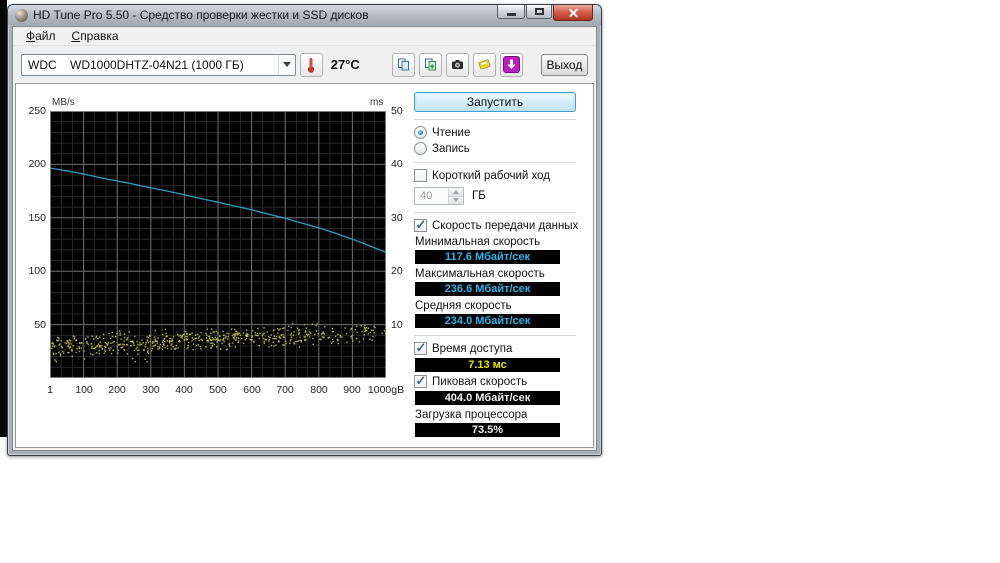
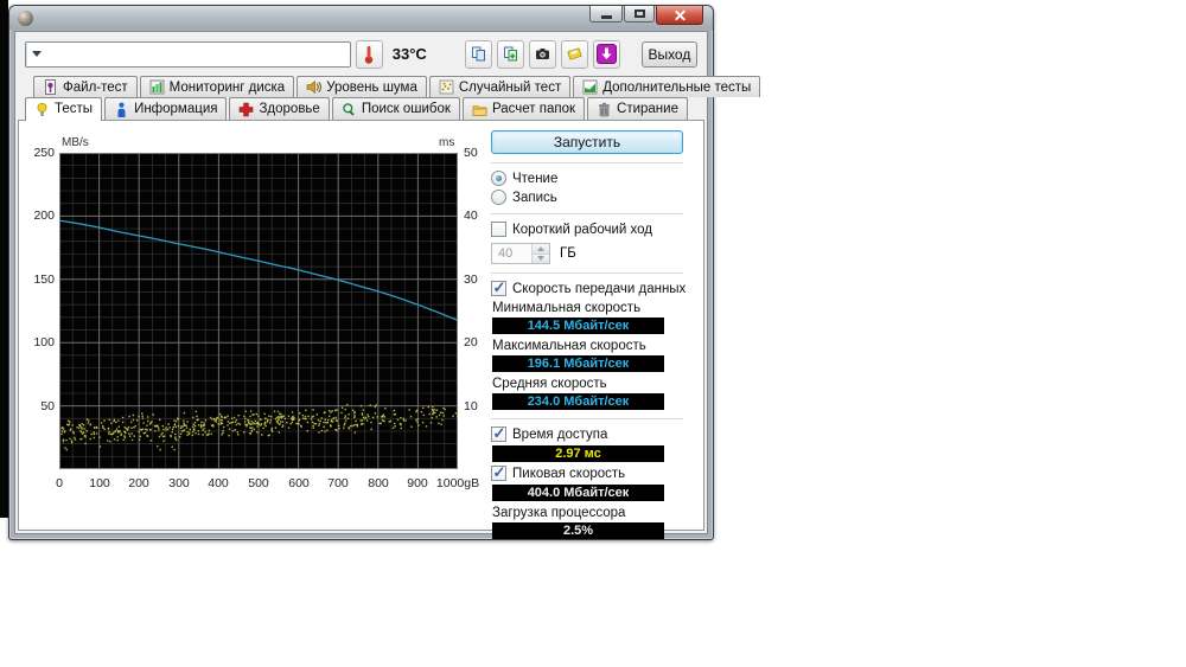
- HD Tune Pro 5.50 - Средство проверки жестки и SSD дисков
- Файл
- Справка
- WDC WD1000DHTZ-04N21 (1000 ГБ)
- 27°C
+ 33°C
  Выход
+ Файл-тест
+ Мониторинг диска
+ Уровень шума
+ Случайный тест
+ Дополнительные тесты
+ Тесты
+ Информация
+ Здоровье
+ Поиск ошибок
+ Расчет папок
+ Стирание
  MB/s
  ms
  250
  200
  150
  100
  50
  50
  40
  30
  20
  10
- 1
+ 0
  100
  200
  300
  400
  500
  600
  700
  800
  900
  1000gB
  Запустить
  Чтение
  Запись
  Короткий рабочий ход
  40
  ГБ
  Скорость передачи данных
  Минимальная скорость
- 117.6 Мбайт/сек
+ 144.5 Мбайт/сек
  Максимальная скорость
- 236.6 Мбайт/сек
+ 196.1 Мбайт/сек
  Средняя скорость
  234.0 Мбайт/сек
  Время доступа
- 7.13 мс
+ 2.97 мс
  Пиковая скорость
  404.0 Мбайт/сек
  Загрузка процессора
- 73.5%
+ 2.5%
